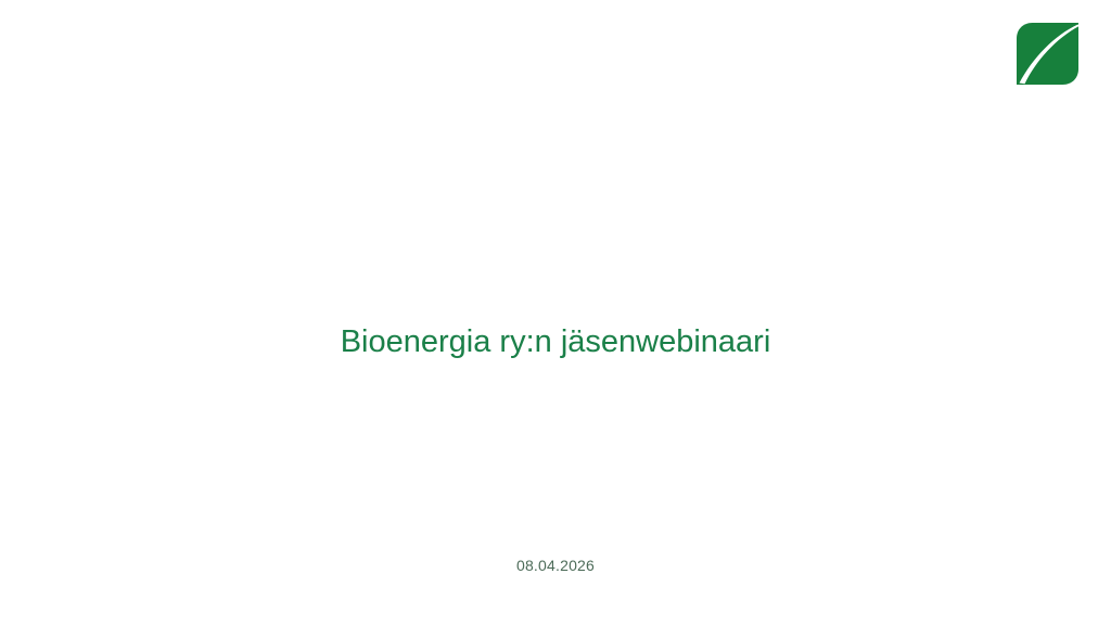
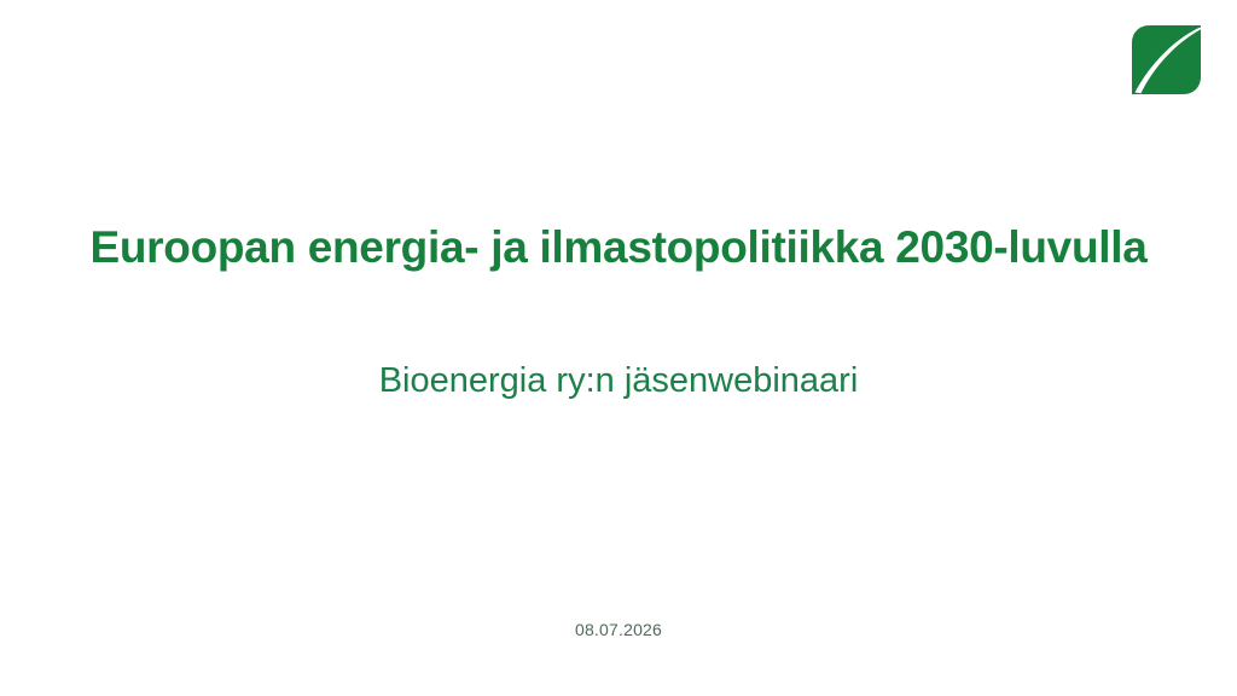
+ Euroopan energia- ja ilmastopolitiikka 2030-luvulla
  Bioenergia ry:n jäsenwebinaari
- 08.04.2026
+ 08.07.2026
